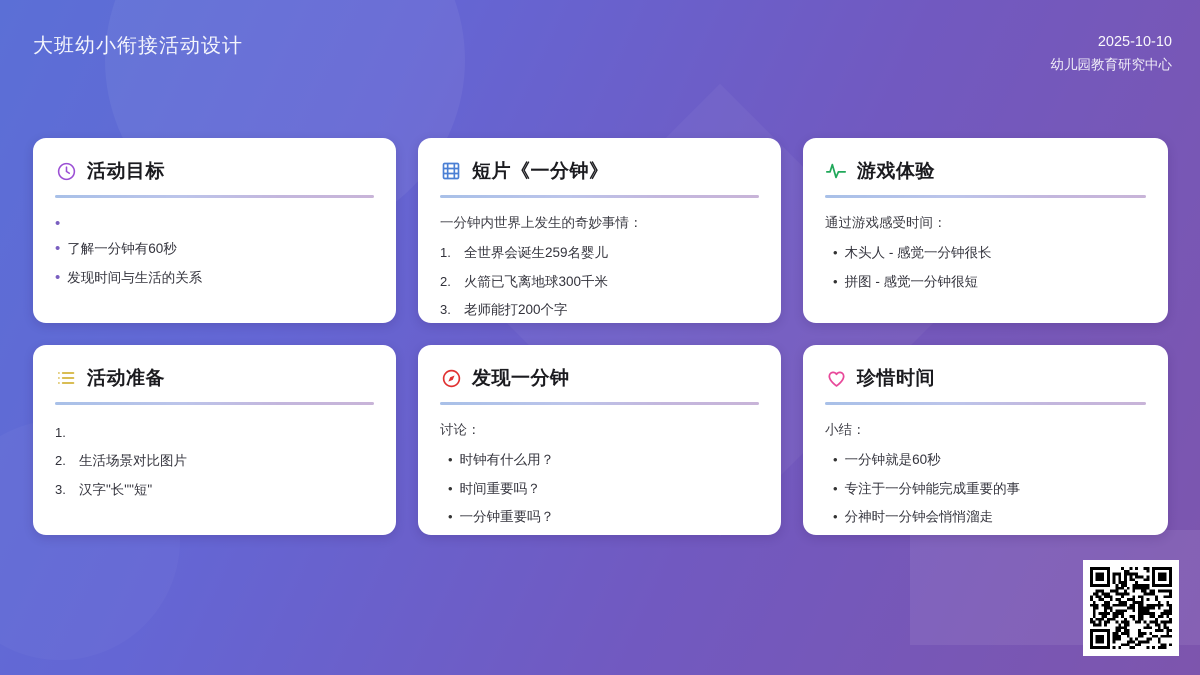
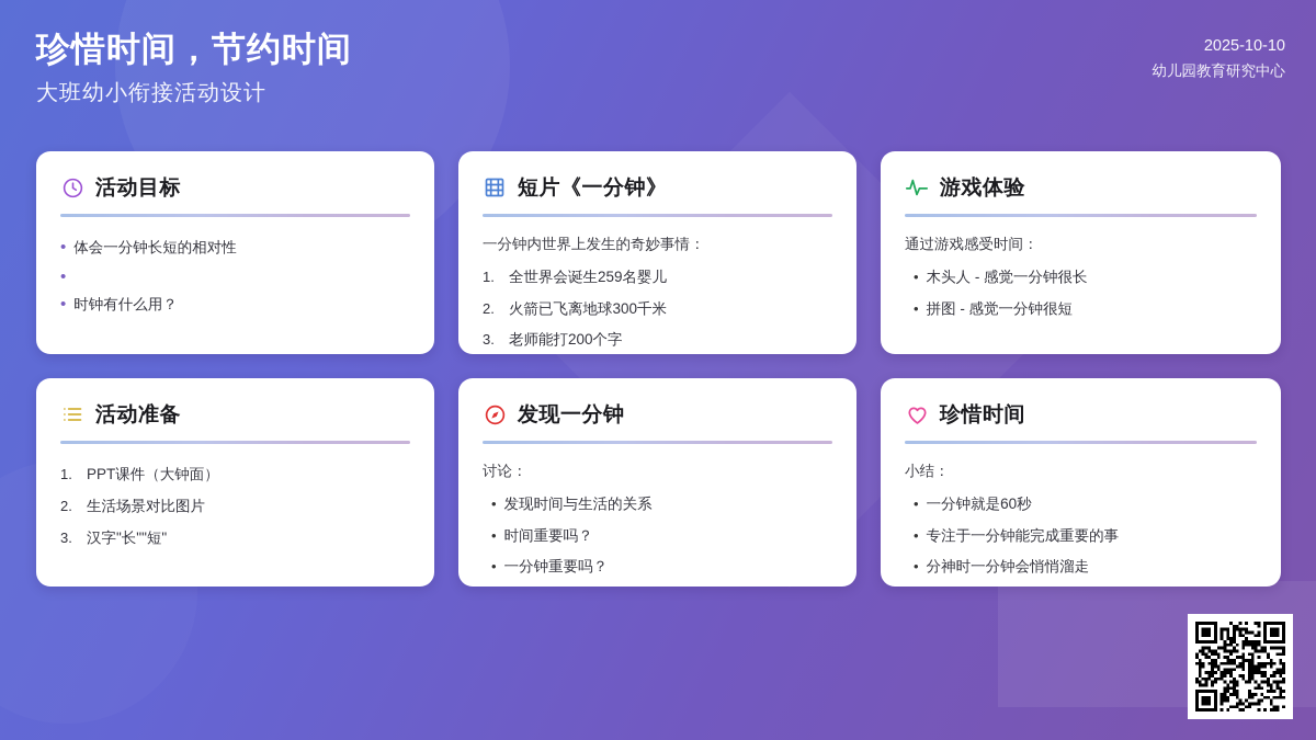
+ 珍惜时间，节约时间
  大班幼小衔接活动设计
  2025-10-10
  幼儿园教育研究中心
  活动目标
  •
+ 体会一分钟长短的相对性
  •
- 了解一分钟有60秒
  •
- 发现时间与生活的关系
+ 时钟有什么用？
  短片《一分钟》
  一分钟内世界上发生的奇妙事情：
  1.
  全世界会诞生259名婴儿
  2.
  火箭已飞离地球300千米
  3.
  老师能打200个字
  游戏体验
  通过游戏感受时间：
  •
  木头人 - 感觉一分钟很长
  •
  拼图 - 感觉一分钟很短
  活动准备
  1.
+ PPT课件（大钟面）
  2.
  生活场景对比图片
  3.
  汉字"长""短"
  发现一分钟
  讨论：
  •
- 时钟有什么用？
+ 发现时间与生活的关系
  •
  时间重要吗？
  •
  一分钟重要吗？
  珍惜时间
  小结：
  •
  一分钟就是60秒
  •
  专注于一分钟能完成重要的事
  •
  分神时一分钟会悄悄溜走
